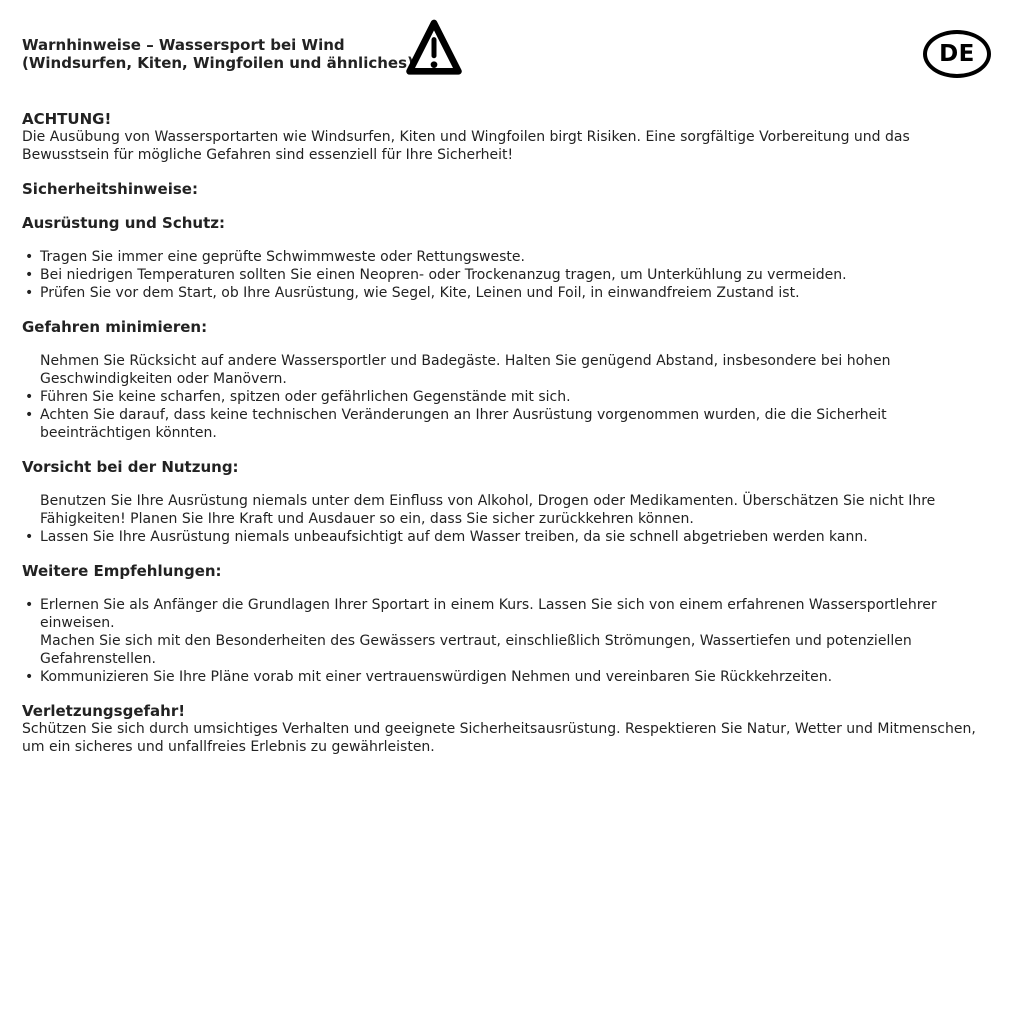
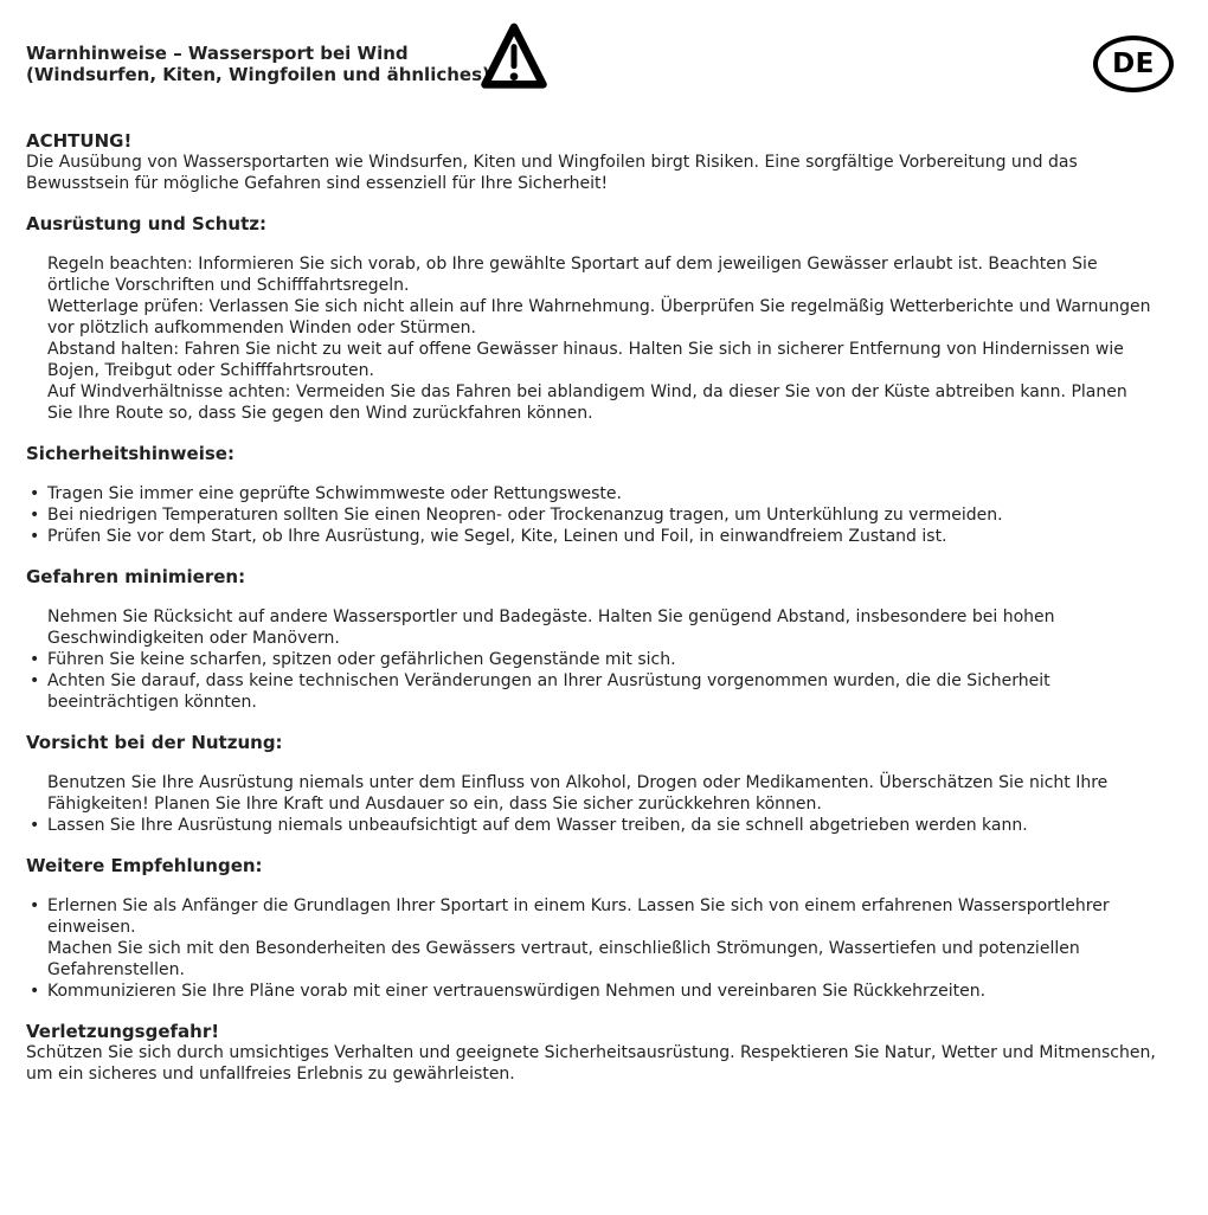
  Warnhinweise – Wassersport bei Wind
  (Windsurfen, Kiten, Wingfoilen und ähnliches
  DE
  ACHTUNG!
  Die Ausübung von Wassersportarten wie Windsurfen, Kiten und Wingfoilen birgt Risiken. Eine sorgfältige Vorbereitung und das Bewusstsein für mögliche Gefahren sind essenziell für Ihre Sicherheit!
- Sicherheitshinweise:
+ Ausrüstung und Schutz:
+ Regeln beachten: Informieren Sie sich vorab, ob Ihre gewählte Sportart auf dem jeweiligen Gewässer erlaubt ist. Beachten Sie örtliche Vorschriften und Schifffahrtsregeln.
+ Wetterlage prüfen: Verlassen Sie sich nicht allein auf Ihre Wahrnehmung. Überprüfen Sie regelmäßig Wetterberichte und Warnungen vor plötzlich aufkommenden Winden oder Stürmen.
+ Abstand halten: Fahren Sie nicht zu weit auf offene Gewässer hinaus. Halten Sie sich in sicherer Entfernung von Hindernissen wie Bojen, Treibgut oder Schifffahrtsrouten.
+ Auf Windverhältnisse achten: Vermeiden Sie das Fahren bei ablandigem Wind, da dieser Sie von der Küste abtreiben kann. Planen Sie Ihre Route so, dass Sie gegen den Wind zurückfahren können.
- Ausrüstung und Schutz:
+ Sicherheitshinweise:
  •
  Tragen Sie immer eine geprüfte Schwimmweste oder Rettungsweste.
  •
  Bei niedrigen Temperaturen sollten Sie einen Neopren- oder Trockenanzug tragen, um Unterkühlung zu vermeiden.
  •
  Prüfen Sie vor dem Start, ob Ihre Ausrüstung, wie Segel, Kite, Leinen und Foil, in einwandfreiem Zustand ist.
  Gefahren minimieren:
  Nehmen Sie Rücksicht auf andere Wassersportler und Badegäste. Halten Sie genügend Abstand, insbesondere bei hohen Geschwindigkeiten oder Manövern.
  •
  Führen Sie keine scharfen, spitzen oder gefährlichen Gegenstände mit sich.
  •
  Achten Sie darauf, dass keine technischen Veränderungen an Ihrer Ausrüstung vorgenommen wurden, die die Sicherheit beeinträchtigen könnten.
  Vorsicht bei der Nutzung:
  Benutzen Sie Ihre Ausrüstung niemals unter dem Einfluss von Alkohol, Drogen oder Medikamenten. Überschätzen Sie nicht Ihre Fähigkeiten! Planen Sie Ihre Kraft und Ausdauer so ein, dass Sie sicher zurückkehren können.
  •
  Lassen Sie Ihre Ausrüstung niemals unbeaufsichtigt auf dem Wasser treiben, da sie schnell abgetrieben werden kann.
  Weitere Empfehlungen:
  •
  Erlernen Sie als Anfänger die Grundlagen Ihrer Sportart in einem Kurs. Lassen Sie sich von einem erfahrenen Wassersportlehrer einweisen.
  Machen Sie sich mit den Besonderheiten des Gewässers vertraut, einschließlich Strömungen, Wassertiefen und potenziellen Gefahrenstellen.
  •
  Kommunizieren Sie Ihre Pläne vorab mit einer vertrauenswürdigen Nehmen und vereinbaren Sie Rückkehrzeiten.
  Verletzungsgefahr!
  Schützen Sie sich durch umsichtiges Verhalten und geeignete Sicherheitsausrüstung. Respektieren Sie Natur, Wetter und Mitmenschen, um ein sicheres und unfallfreies Erlebnis zu gewährleisten.
